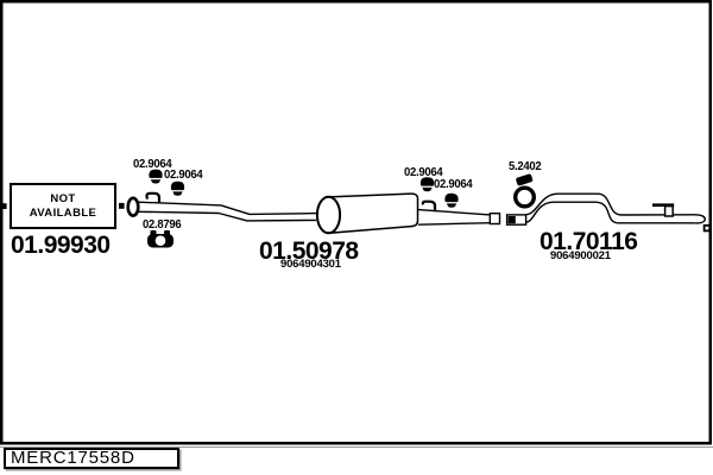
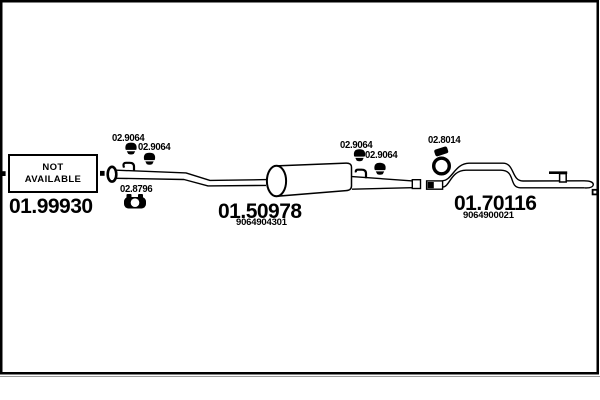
  NOT
  AVAILABLE
  02.9064
  02.9064
  02.8796
  02.9064
  02.9064
- 5.2402
+ 02.8014
  01.99930
  01.50978
  9064904301
  01.70116
  9064900021
- MERC17558D
